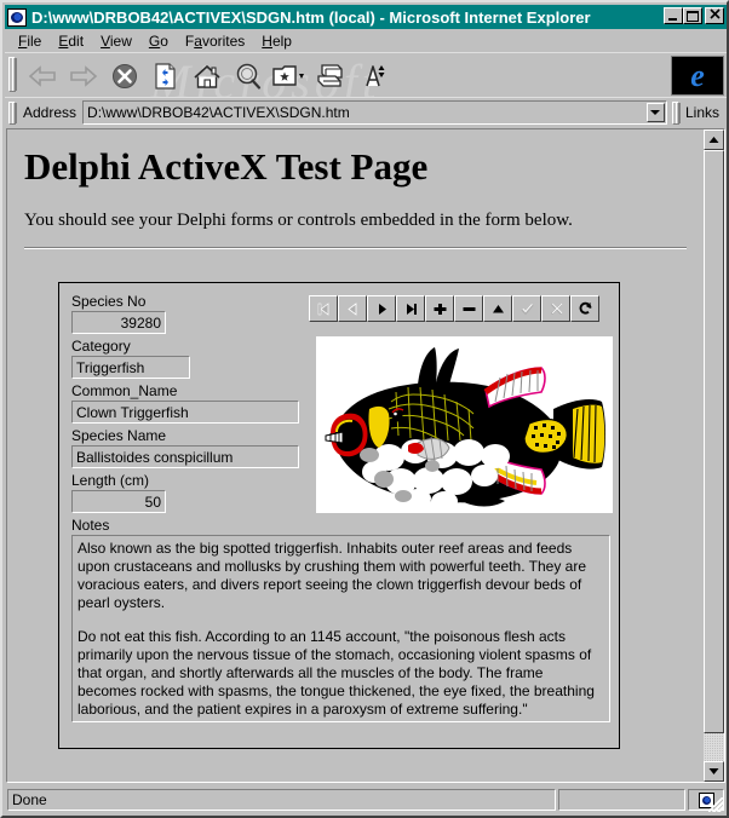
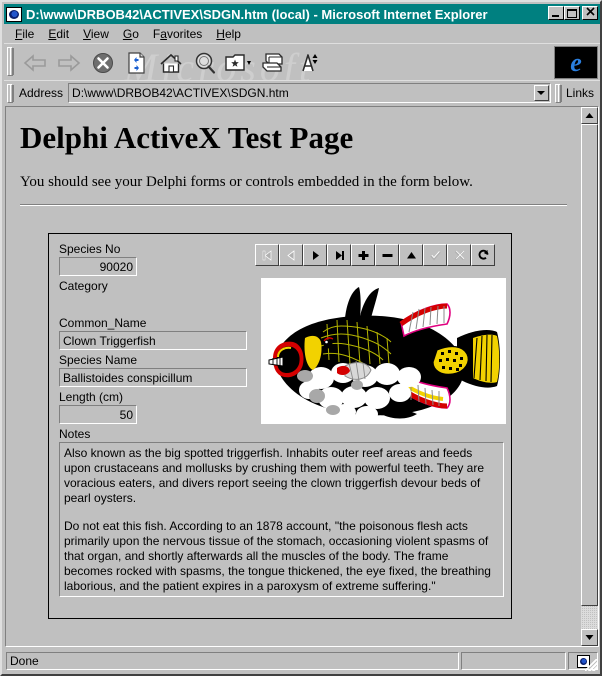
  D:\www\DRBOB42\ACTIVEX\SDGN.htm (local) - Microsoft Internet Explorer
  File
  Edit
  View
  Go
  Favorites
  Help
  e
  Address
  D:\www\DRBOB42\ACTIVEX\SDGN.htm
  Links
  Delphi ActiveX Test Page
  You should see your Delphi forms or controls embedded in the form below.
  Species No
- 39280
+ 90020
  Category
- Triggerfish
  Common_Name
  Clown Triggerfish
  Species Name
  Ballistoides conspicillum
  Length (cm)
  50
  Notes
  Also known as the big spotted triggerfish. Inhabits outer reef areas and feeds upon crustaceans and mollusks by crushing them with powerful teeth. They are voracious eaters, and divers report seeing the clown triggerfish devour beds of pearl oysters.
- Do not eat this fish. According to an 1145 account, "the poisonous flesh acts primarily upon the nervous tissue of the stomach, occasioning violent spasms of that organ, and shortly afterwards all the muscles of the body. The frame becomes rocked with spasms, the tongue thickened, the eye fixed, the breathing laborious, and the patient expires in a paroxysm of extreme suffering."
+ Do not eat this fish. According to an 1878 account, "the poisonous flesh acts primarily upon the nervous tissue of the stomach, occasioning violent spasms of that organ, and shortly afterwards all the muscles of the body. The frame becomes rocked with spasms, the tongue thickened, the eye fixed, the breathing laborious, and the patient expires in a paroxysm of extreme suffering."
  Done
